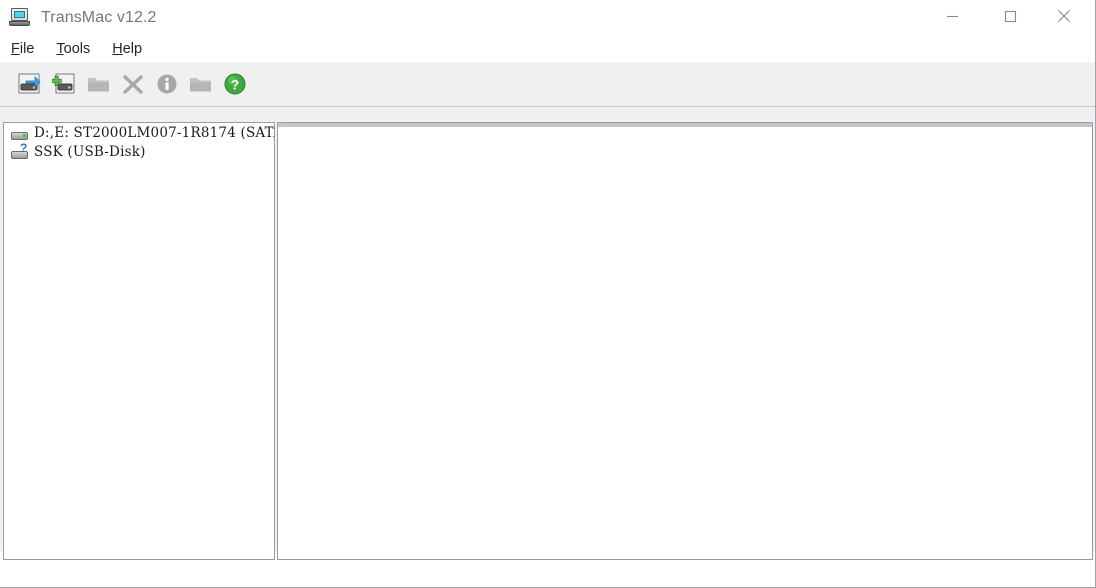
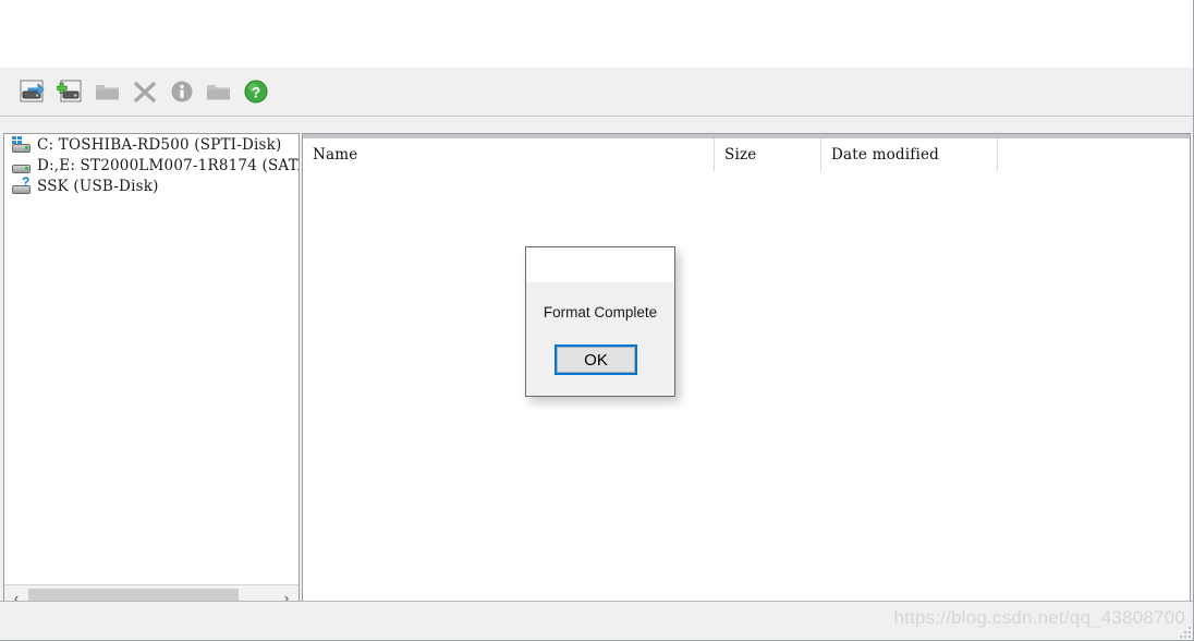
- TransMac v12.2
- File
- Tools
- Help
  ?
+ C: TOSHIBA-RD500 (SPTI-Disk)
  D:,E: ST2000LM007-1R8174 (SAT
  ?
  SSK (USB-Disk)
+ ‹
+ ›
+ Name
+ Size
+ Date modified
+ https://blog.csdn.net/qq_43808700
+ Format Complete
+ OK
